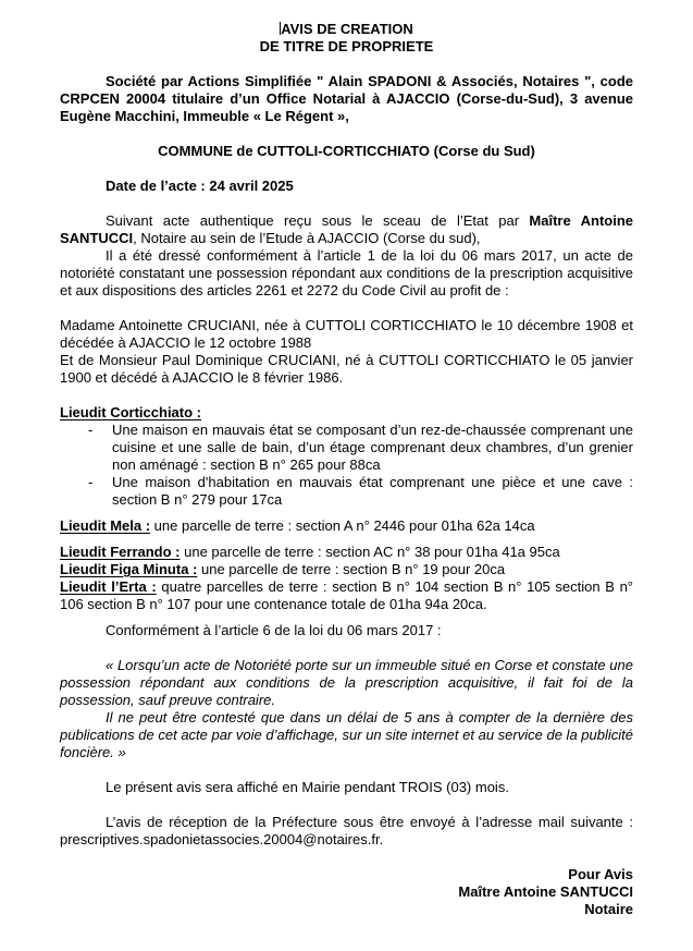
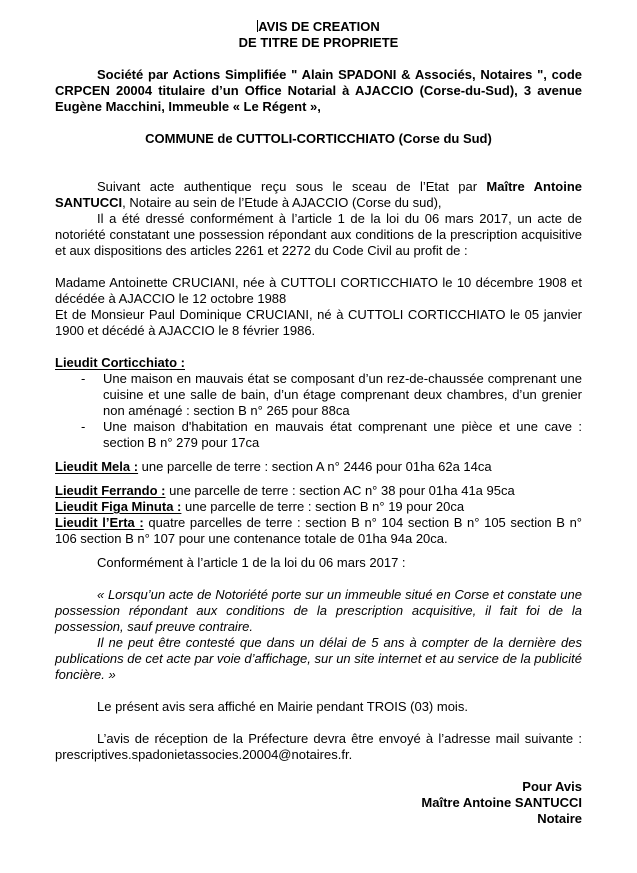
  AVIS DE CREATION
  DE TITRE DE PROPRIETE
  Société par Actions Simplifiée " Alain SPADONI & Associés, Notaires ", code CRPCEN 20004 titulaire d’un Office Notarial à AJACCIO (Corse-du-Sud), 3 avenue Eugène Macchini, Immeuble « Le Régent »,
  COMMUNE de CUTTOLI-CORTICCHIATO (Corse du Sud)
- Date de l’acte : 24 avril 2025
  Suivant acte authentique reçu sous le sceau de l’Etat par Maître Antoine SANTUCCI, Notaire au sein de l’Etude à AJACCIO (Corse du sud),
  Il a été dressé conformément à l’article 1 de la loi du 06 mars 2017, un acte de notoriété constatant une possession répondant aux conditions de la prescription acquisitive et aux dispositions des articles 2261 et 2272 du Code Civil au profit de :
  Madame Antoinette CRUCIANI, née à CUTTOLI CORTICCHIATO le 10 décembre 1908 et décédée à AJACCIO le 12 octobre 1988
  Et de Monsieur Paul Dominique CRUCIANI, né à CUTTOLI CORTICCHIATO le 05 janvier 1900 et décédé à AJACCIO le 8 février 1986.
  Lieudit Corticchiato :
  -
  Une maison en mauvais état se composant d’un rez-de-chaussée comprenant une cuisine et une salle de bain, d’un étage comprenant deux chambres, d’un grenier non aménagé : section B n° 265 pour 88ca
  -
  Une maison d'habitation en mauvais état comprenant une pièce et une cave : section B n° 279 pour 17ca
  Lieudit Mela : une parcelle de terre : section A n° 2446 pour 01ha 62a 14ca
  Lieudit Ferrando : une parcelle de terre : section AC n° 38 pour 01ha 41a 95ca
  Lieudit Figa Minuta : une parcelle de terre : section B n° 19 pour 20ca
  Lieudit l’Erta : quatre parcelles de terre : section B n° 104 section B n° 105 section B n° 106 section B n° 107 pour une contenance totale de 01ha 94a 20ca.
- Conformément à l’article 6 de la loi du 06 mars 2017 :
+ Conformément à l’article 1 de la loi du 06 mars 2017 :
  « Lorsqu’un acte de Notoriété porte sur un immeuble situé en Corse et constate une possession répondant aux conditions de la prescription acquisitive, il fait foi de la possession, sauf preuve contraire.
  Il ne peut être contesté que dans un délai de 5 ans à compter de la dernière des publications de cet acte par voie d’affichage, sur un site internet et au service de la publicité foncière. »
  Le présent avis sera affiché en Mairie pendant TROIS (03) mois.
- L’avis de réception de la Préfecture sous être envoyé à l’adresse mail suivante : prescriptives.spadonietassocies.20004@notaires.fr.
+ L’avis de réception de la Préfecture devra être envoyé à l’adresse mail suivante : prescriptives.spadonietassocies.20004@notaires.fr.
  Pour Avis
  Maître Antoine SANTUCCI
  Notaire
